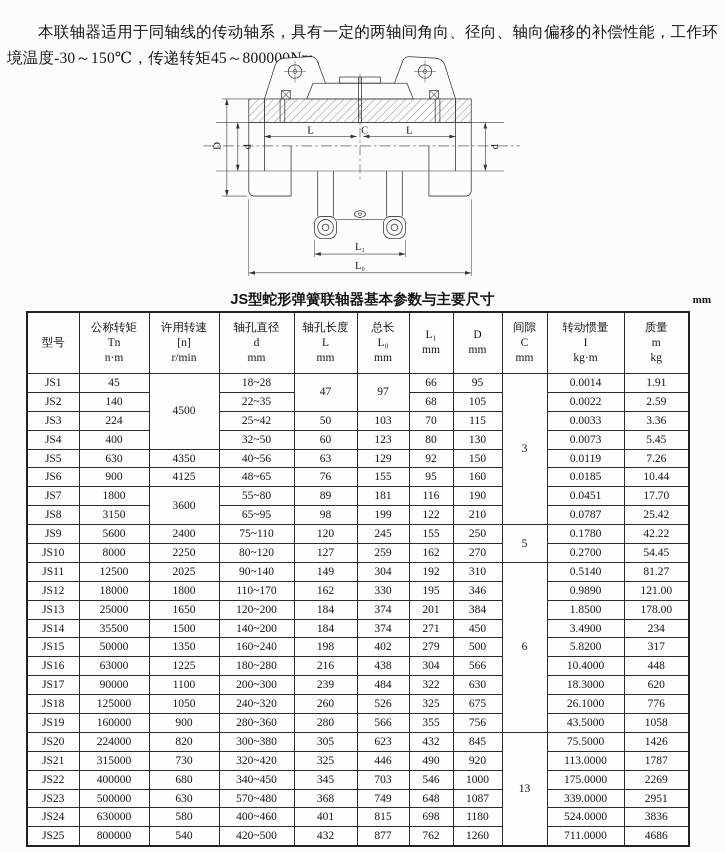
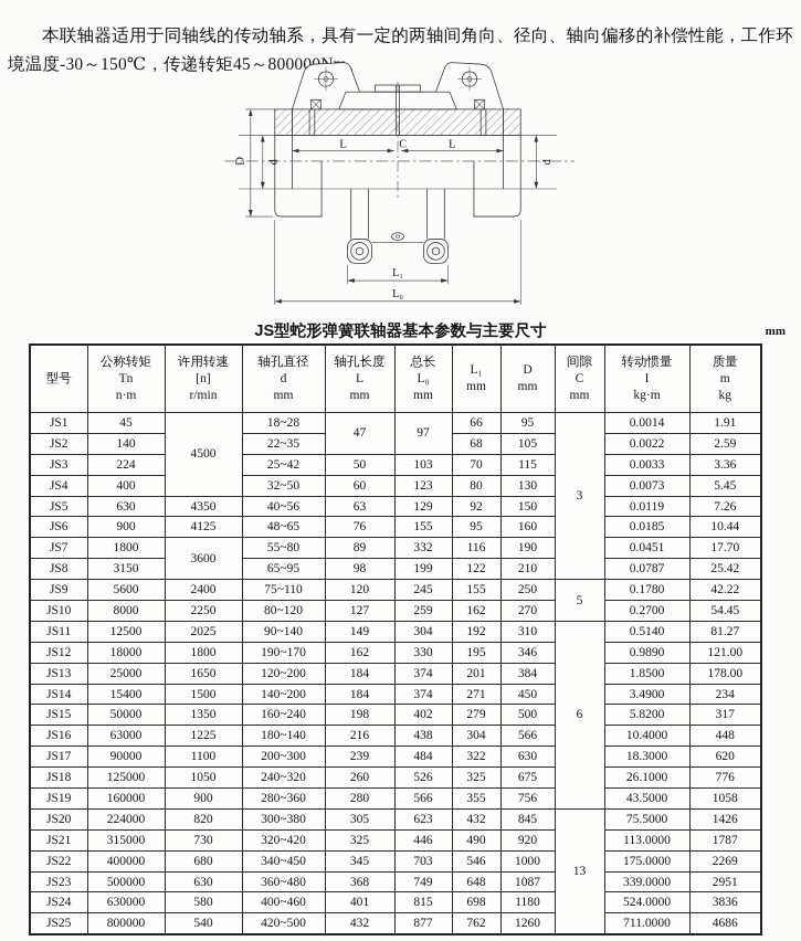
  本联轴器适用于同轴线的传动轴系，具有一定的两轴间角向、径向、轴向偏移的补偿性能，工作环境温度-30～150℃，传递转矩45～80000。
  L
  C
  L
  L₁
  L₀
  JS型蛇形弹簧联轴器基本参数与主要尺寸
  mm
  型号	公称转矩 Tn n·m	许用转速 [n] r/min	轴孔直径 d mm	轴孔长度 L mm	总长 L₀ mm	L₁ mm	D mm	间隙 C mm	转动惯量 I kg·m	质量 m kg
  JS1	45	4500	18~28	47	97	66	95	3	0.0014	1.91
  JS2	140	22~35	68	105	0.0022	2.59
  JS3	224	25~42	50	103	70	115	0.0033	3.36
  JS4	400	32~50	60	123	80	130	0.0073	5.45
  JS5	630	4350	40~56	63	129	92	150	0.0119	7.26
  JS6	900	4125	48~65	76	155	95	160	0.0185	10.44
- JS7	1800	3600	55~80	89	181	116	190	0.0451	17.70
+ JS7	1800	3600	55~80	89	332	116	190	0.0451	17.70
  JS8	3150	65~95	98	199	122	210	0.0787	25.42
  JS9	5600	2400	75~110	120	245	155	250	5	0.1780	42.22
  JS10	8000	2250	80~120	127	259	162	270	0.2700	54.45
  JS11	12500	2025	90~140	149	304	192	310	6	0.5140	81.27
- JS12	18000	1800	110~170	162	330	195	346	0.9890	121.00
+ JS12	18000	1800	190~170	162	330	195	346	0.9890	121.00
  JS13	25000	1650	120~200	184	374	201	384	1.8500	178.00
- JS14	35500	1500	140~200	184	374	271	450	3.4900	234
+ JS14	15400	1500	140~200	184	374	271	450	3.4900	234
  JS15	50000	1350	160~240	198	402	279	500	5.8200	317
- JS16	63000	1225	180~280	216	438	304	566	10.4000	448
+ JS16	63000	1225	180~140	216	438	304	566	10.4000	448
  JS17	90000	1100	200~300	239	484	322	630	18.3000	620
  JS18	125000	1050	240~320	260	526	325	675	26.1000	776
  JS19	160000	900	280~360	280	566	355	756	43.5000	1058
  JS20	224000	820	300~380	305	623	432	845	13	75.5000	1426
  JS21	315000	730	320~420	325	446	490	920	113.0000	1787
  JS22	400000	680	340~450	345	703	546	1000	175.0000	2269
- JS23	500000	630	570~480	368	749	648	1087	339.0000	2951
+ JS23	500000	630	360~480	368	749	648	1087	339.0000	2951
  JS24	630000	580	400~460	401	815	698	1180	524.0000	3836
  JS25	800000	540	420~500	432	877	762	1260	711.0000	4686
